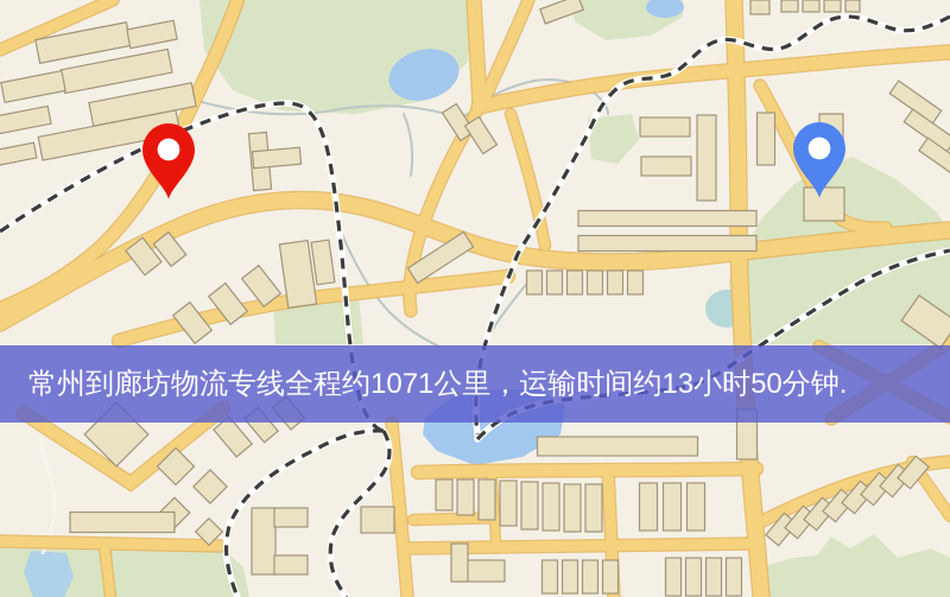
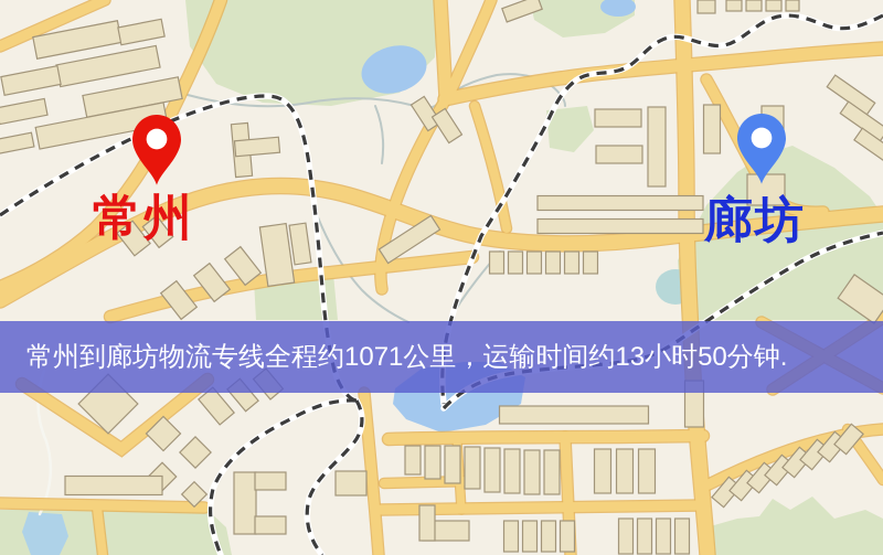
+ 常州
+ 廊坊
  常州到廊坊物流专线全程约1071公里，运输时间约13小时50分钟.
